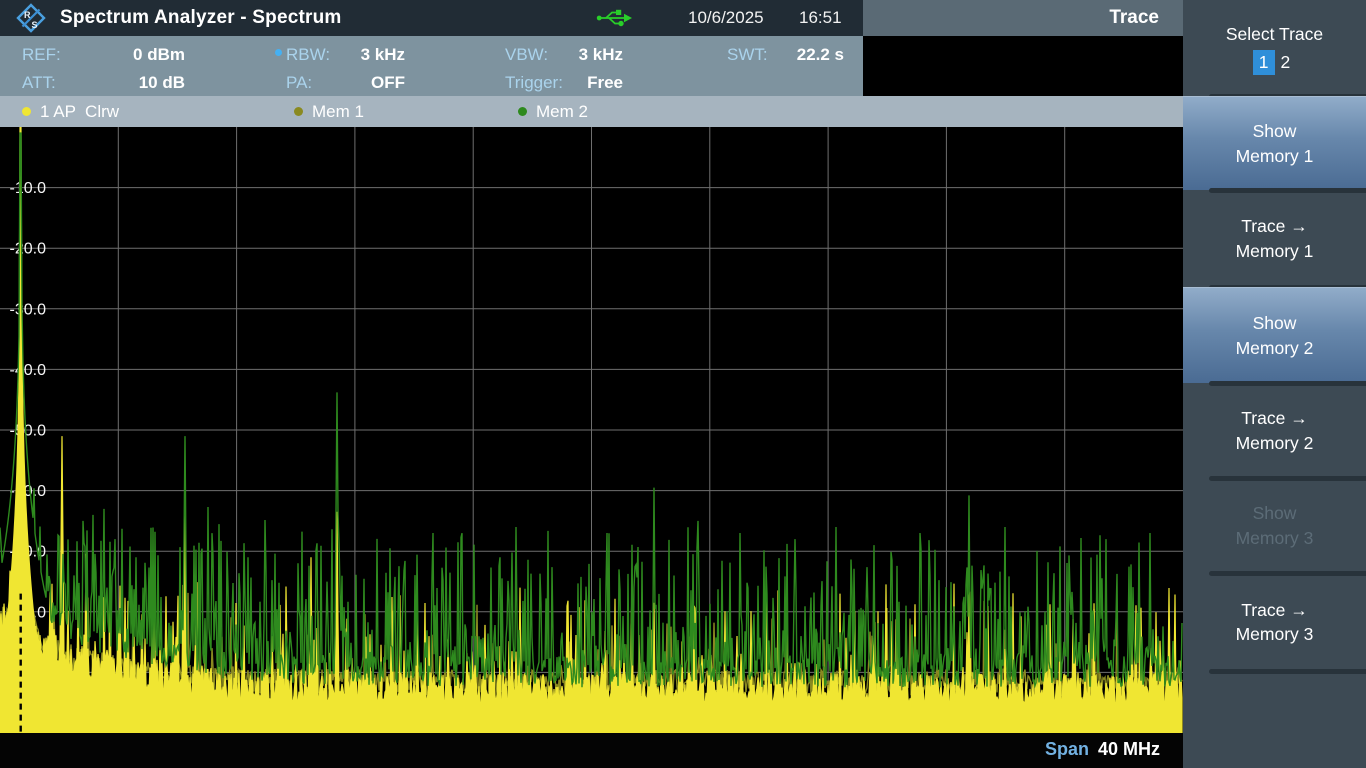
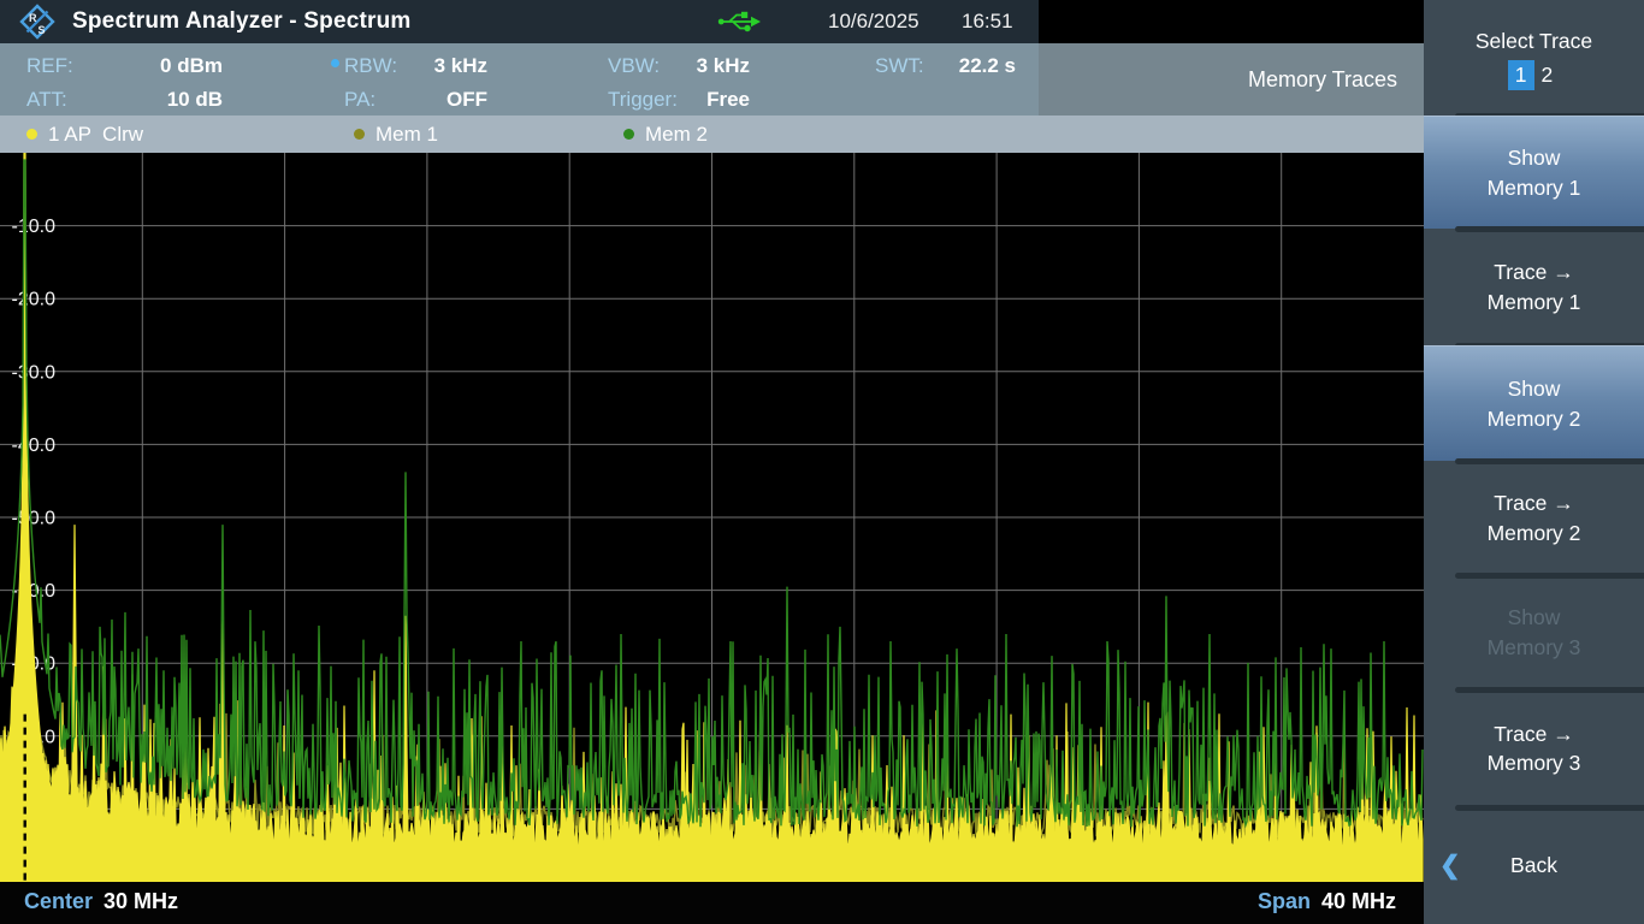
  R
  S
  Spectrum Analyzer - Spectrum
  10/6/2025
  16:51
- Trace
  REF:
  0 dBm
  ATT:
  10 dB
  RBW:
  3 kHz
  PA:
  OFF
  VBW:
  3 kHz
  Trigger:
  Free
  SWT:
  22.2 s
+ Memory Traces
  1 AP Clrw
  Mem 1
  Mem 2
  -0.0
  -0.0
  -0.0
  -0.0
  -0.0
  -0.0
+ Center 30 MHz
  Span 40 MHz
  Select Trace
  1
  2
  Show
  Memory 1
  Trace →
  Memory 1
  Show
  Memory 2
  Trace →
  Memory 2
  Show
  Memory 3
  Trace →
  Memory 3
+ ❮
+ Back
